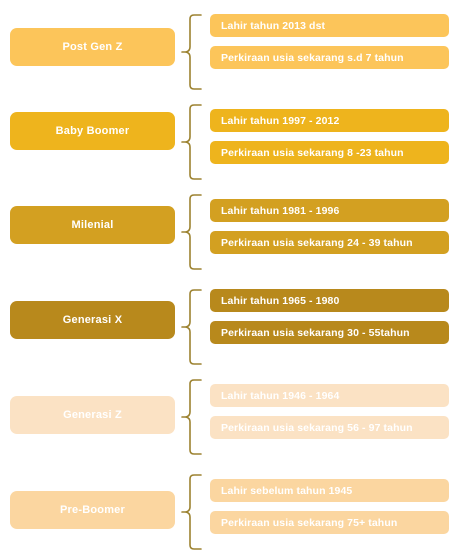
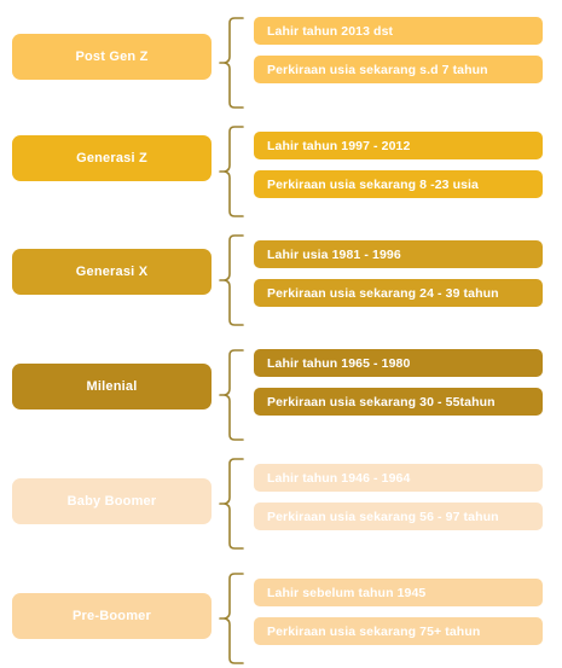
  Post Gen Z
  Lahir tahun 2013 dst
  Perkiraan usia sekarang s.d 7 tahun
- Baby Boomer
+ Generasi Z
  Lahir tahun 1997 - 2012
- Perkiraan usia sekarang 8 -23 tahun
+ Perkiraan usia sekarang 8 -23 usia
- Milenial
+ Generasi X
- Lahir tahun 1981 - 1996
+ Lahir usia 1981 - 1996
  Perkiraan usia sekarang 24 - 39 tahun
- Generasi X
+ Milenial
  Lahir tahun 1965 - 1980
  Perkiraan usia sekarang 30 - 55tahun
- Generasi Z
+ Baby Boomer
  Lahir tahun 1946 - 1964
  Perkiraan usia sekarang 56 - 97 tahun
  Pre-Boomer
  Lahir sebelum tahun 1945
  Perkiraan usia sekarang 75+ tahun
